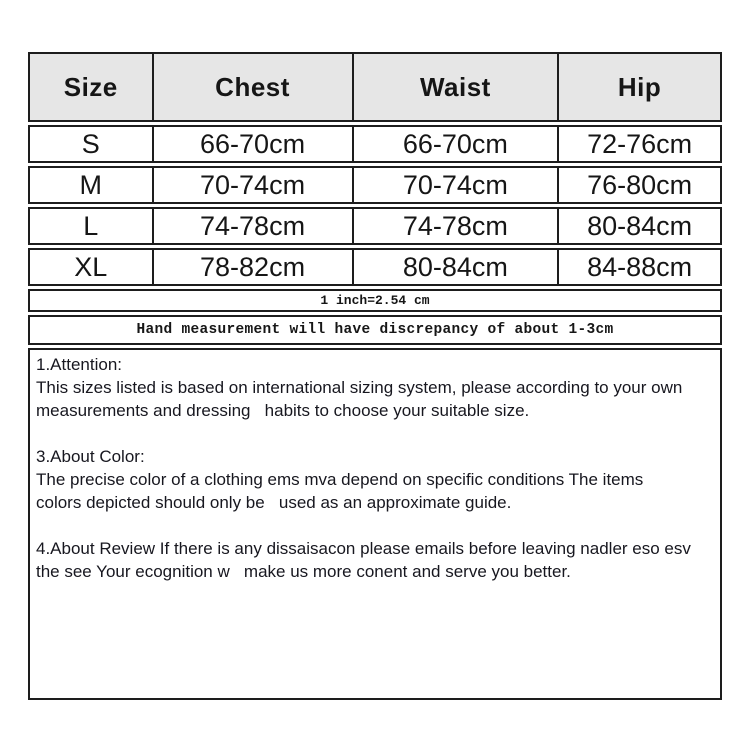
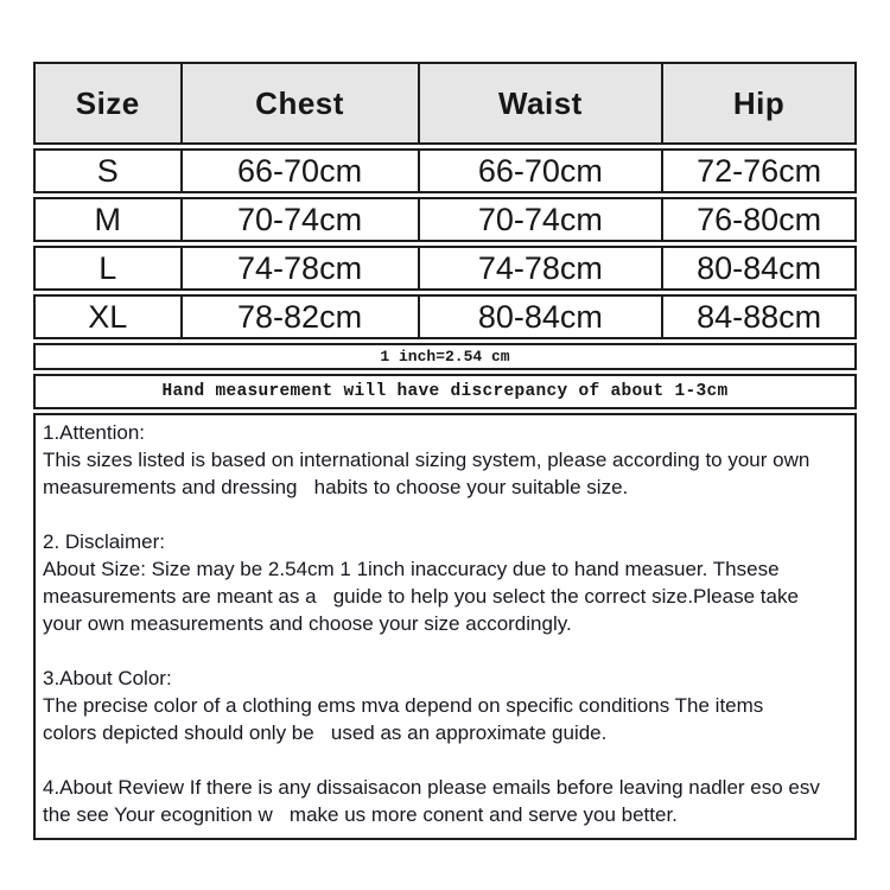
  Size
  Chest
  Waist
  Hip
  S
  66-70cm
  66-70cm
  72-76cm
  M
  70-74cm
  70-74cm
  76-80cm
  L
  74-78cm
  74-78cm
  80-84cm
  XL
  78-82cm
  80-84cm
  84-88cm
  1 inch=2.54 cm
  Hand measurement will have discrepancy of about 1-3cm
  1.Attention:
  This sizes listed is based on international sizing system, please according to your own
  measurements and dressing habits to choose your suitable size.
+ 2. Disclaimer:
+ About Size: Size may be 2.54cm 1 1inch inaccuracy due to hand measuer. Thsese
+ measurements are meant as a guide to help you select the correct size.Please take
+ your own measurements and choose your size accordingly.
  3.About Color:
  The precise color of a clothing ems mva depend on specific conditions The items
  colors depicted should only be used as an approximate guide.
  4.About Review If there is any dissaisacon please emails before leaving nadler eso esv
  the see Your ecognition w make us more conent and serve you better.
